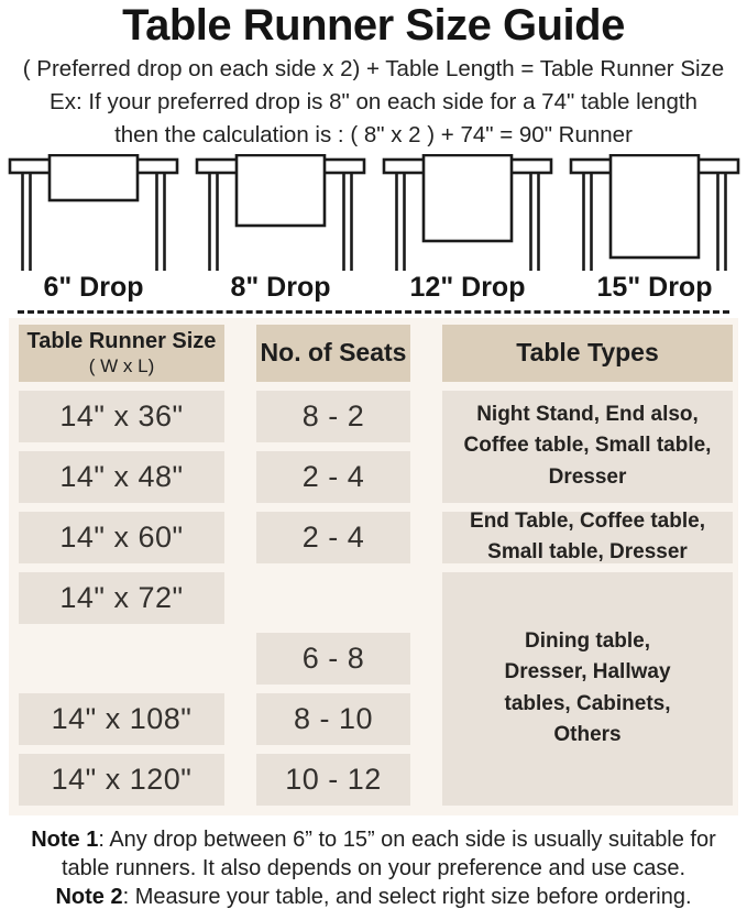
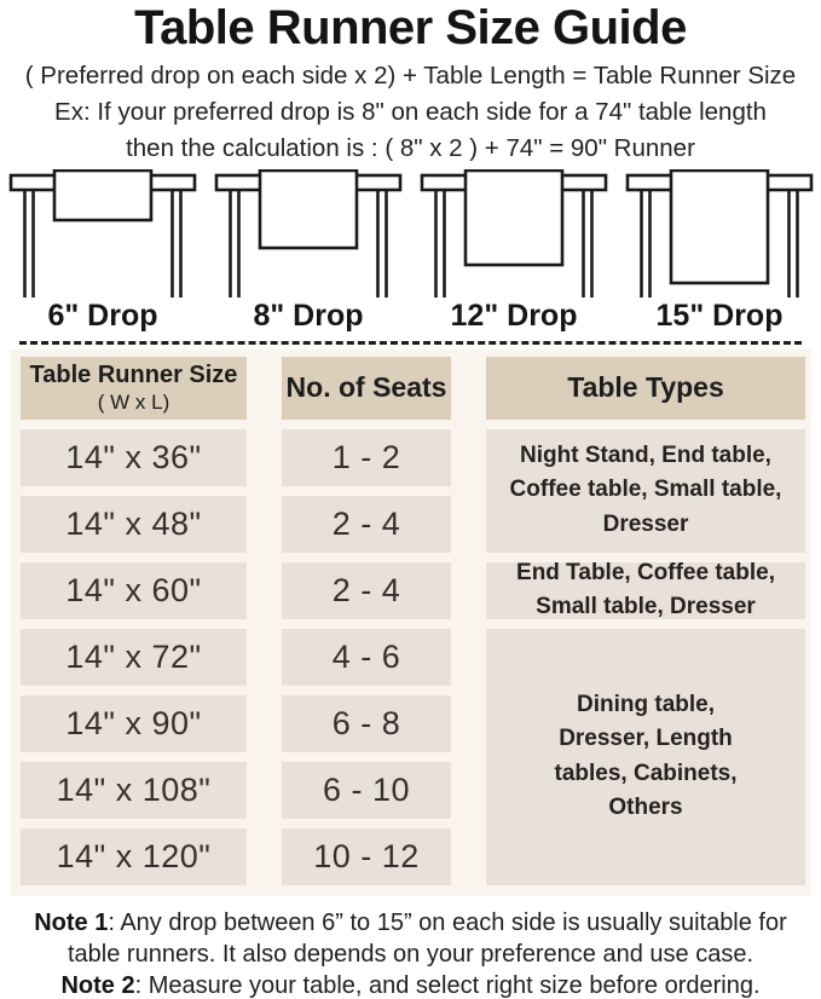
  Table Runner Size Guide
  ( Preferred drop on each side x 2) + Table Length = Table Runner Size
  Ex: If your preferred drop is 8" on each side for a 74" table length
  then the calculation is : ( 8" x 2 ) + 74" = 90" Runner
  6" Drop
  8" Drop
  12" Drop
  15" Drop
  Table Runner Size
  ( W x L)
  No. of Seats
  Table Types
  14" x 36"
  14" x 48"
  14" x 60"
  14" x 72"
+ 14" x 90"
  14" x 108"
  14" x 120"
- 8 - 2
+ 1 - 2
  2 - 4
  2 - 4
+ 4 - 6
  6 - 8
- 8 - 10
+ 6 - 10
  10 - 12
- Night Stand, End also, Coffee table, Small table, Dresser
+ Night Stand, End table, Coffee table, Small table, Dresser
  End Table, Coffee table, Small table, Dresser
- Dining table, Dresser, Hallway tables, Cabinets, Others
+ Dining table, Dresser, Length tables, Cabinets, Others
  Note 1: Any drop between 6” to 15” on each side is usually suitable for table runners. It also depends on your preference and use case.
  Note 2: Measure your table, and select right size before ordering.
